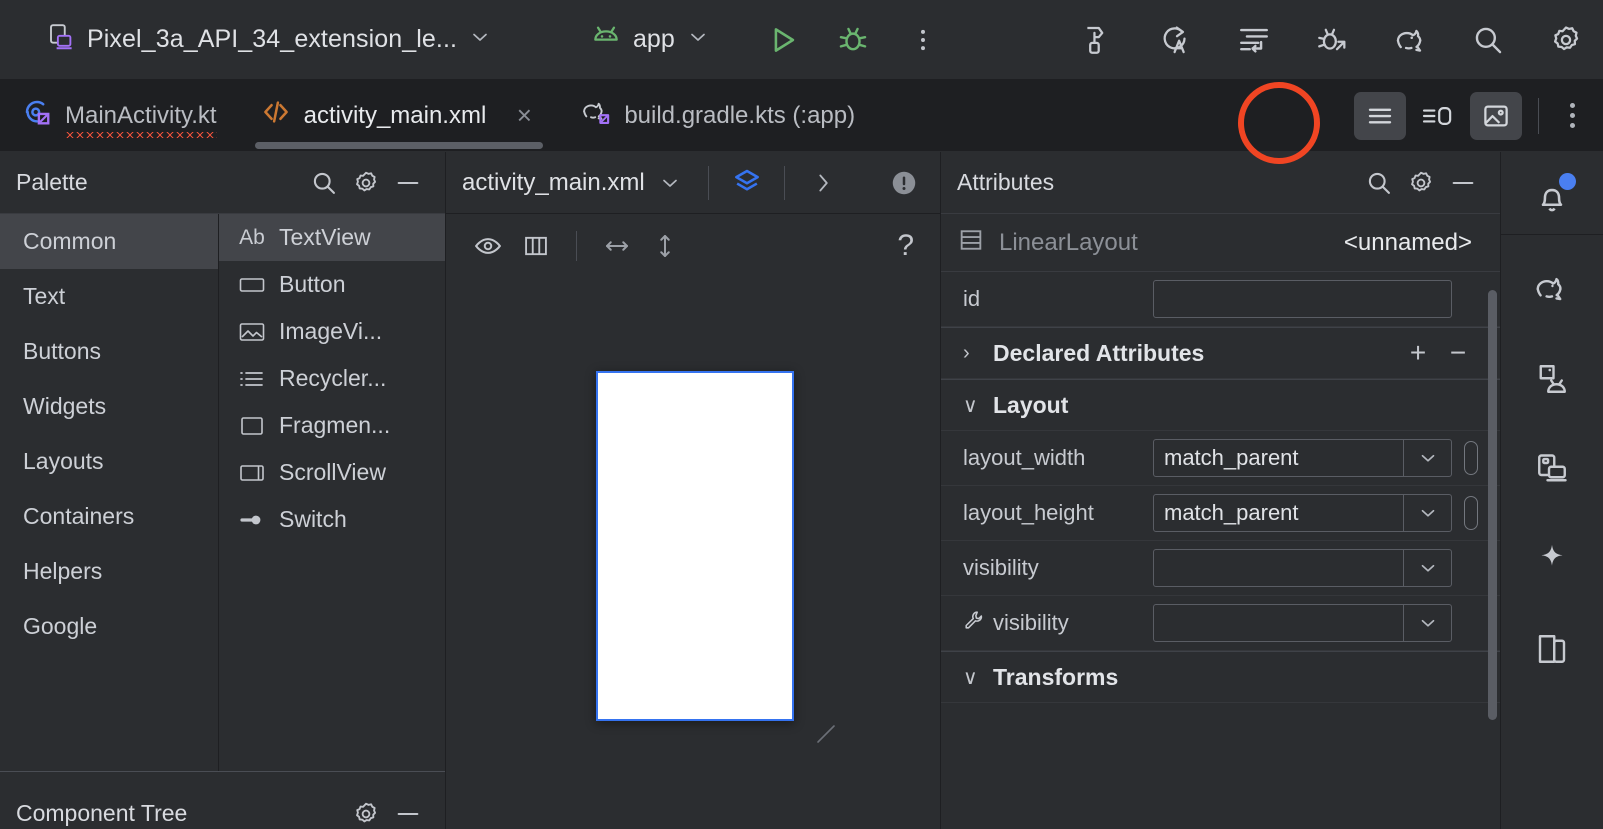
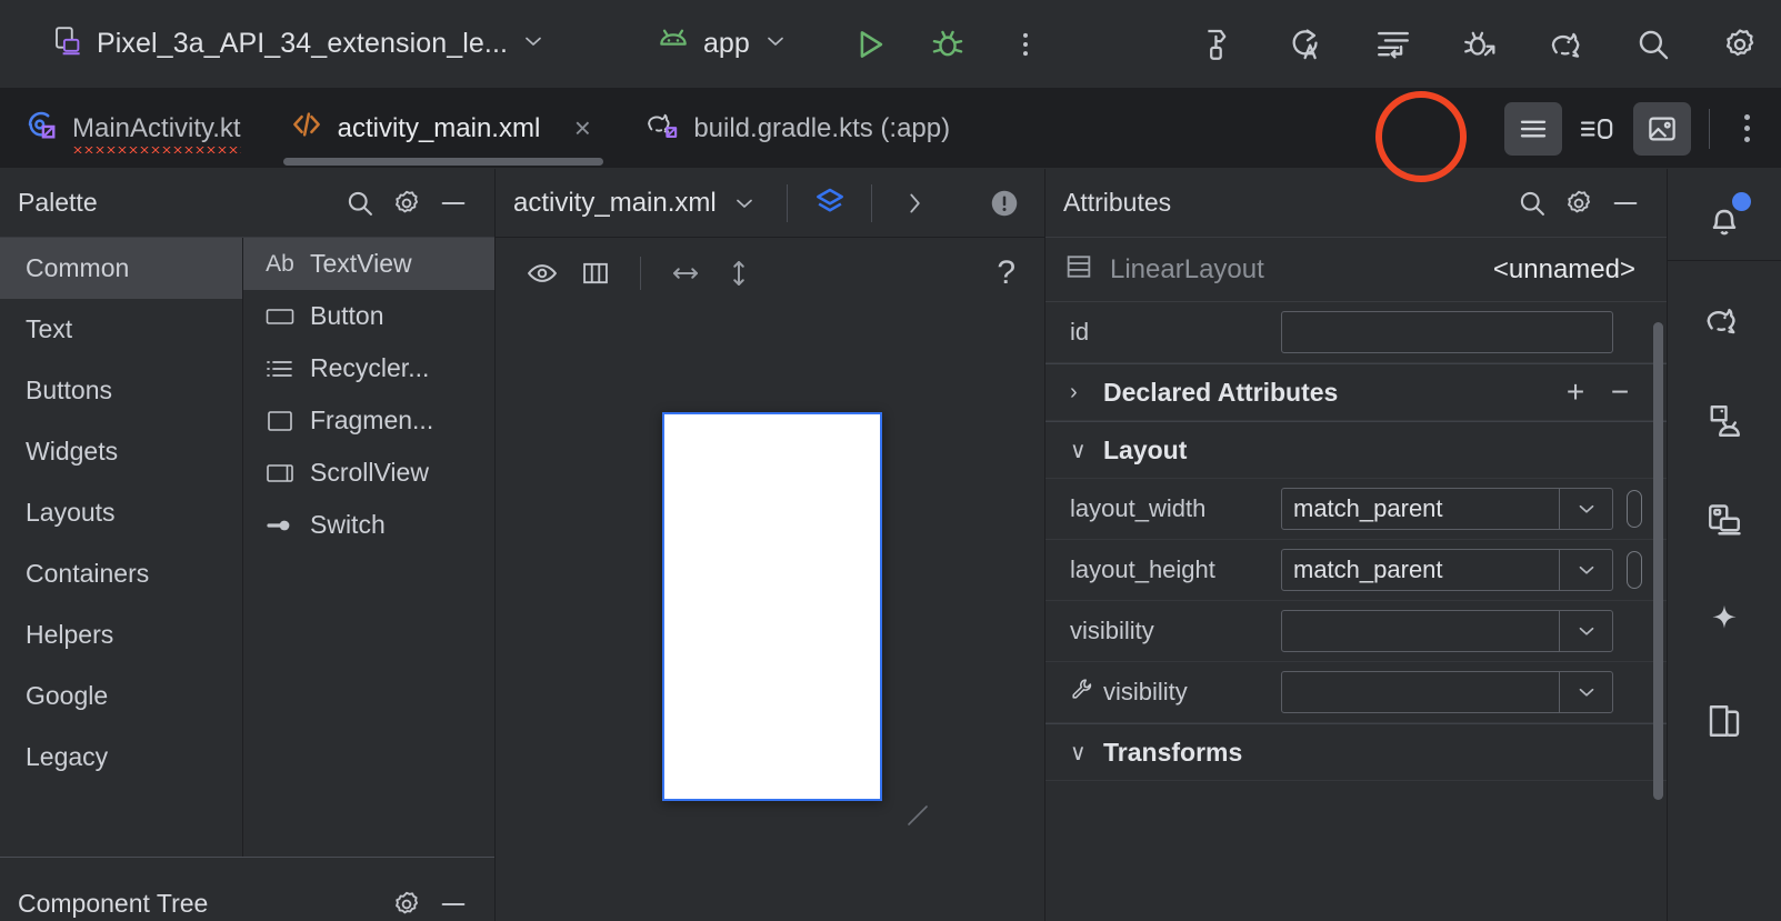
  Pixel_3a_API_34_extension_le...
  app
  MainActivity.kt
  activity_main.xml
  ×
  build.gradle.kts (:app)
  Palette
  Common
  Text
  Buttons
  Widgets
  Layouts
  Containers
  Helpers
  Google
+ Legacy
  Ab
  TextView
  Button
- ImageVi...
  Recycler...
  Fragmen...
  ScrollView
  Switch
  Component Tree
  activity_main.xml
  ?
  Attributes
  LinearLayout
  <unnamed>
  id
  ›
  Declared Attributes
  +
  −
  ∨
  Layout
  layout_width
  match_parent
  layout_height
  match_parent
  visibility
  visibility
  ∨
  Transforms
